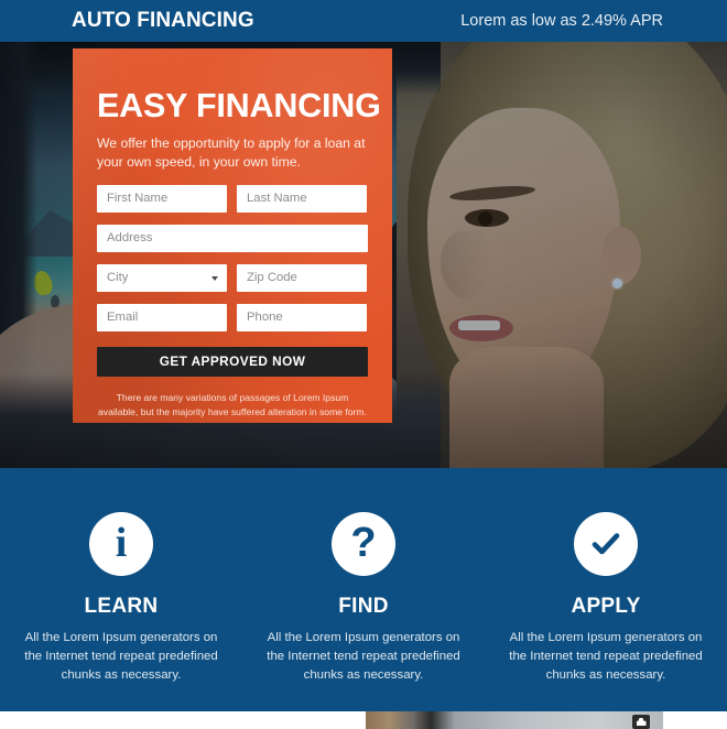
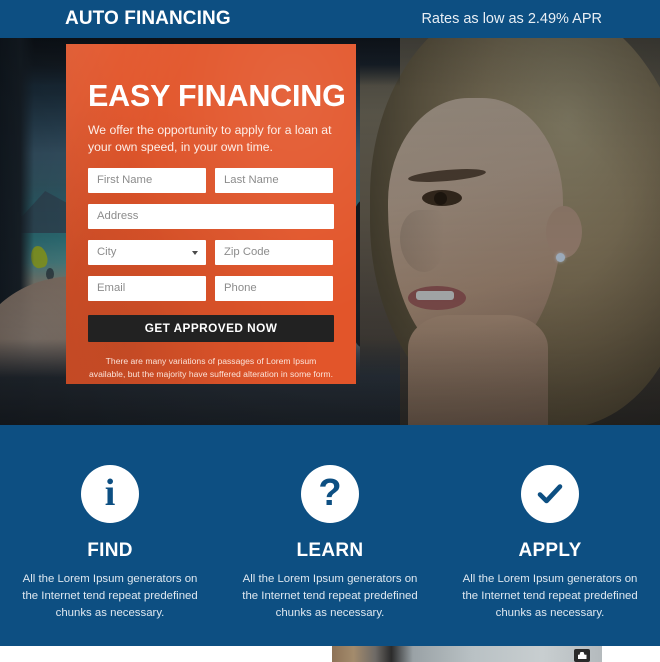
  AUTO FINANCING
- Lorem as low as 2.49% APR
+ Rates as low as 2.49% APR
  EASY FINANCING
  We offer the opportunity to apply for a loan at your own speed, in your own time.
  First Name
  Last Name
  Address
  City
  Zip Code
  Email
  Phone
  GET APPROVED NOW
  There are many variations of passages of Lorem Ipsum available, but the majority have suffered alteration in some form.
  i
- LEARN
+ FIND
  All the Lorem Ipsum generators on the Internet tend repeat predefined chunks as necessary.
  ?
- FIND
+ LEARN
  All the Lorem Ipsum generators on the Internet tend repeat predefined chunks as necessary.
  APPLY
  All the Lorem Ipsum generators on the Internet tend repeat predefined chunks as necessary.
